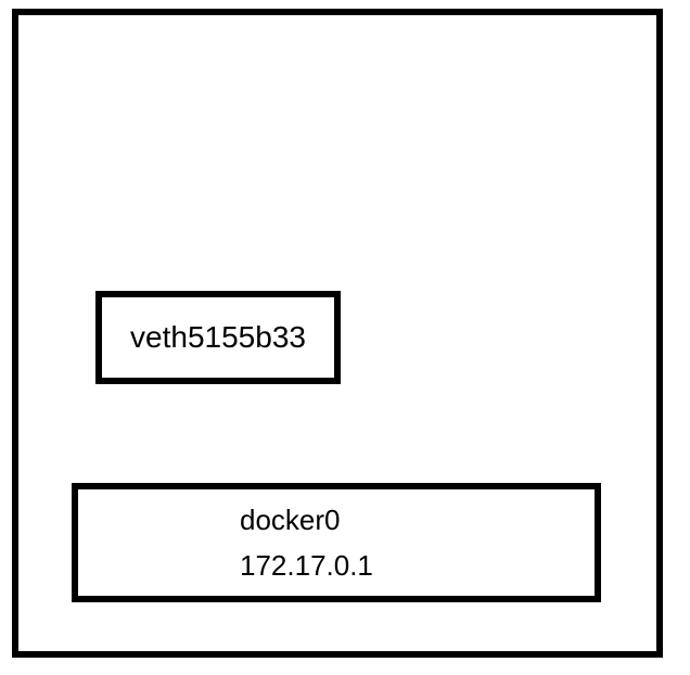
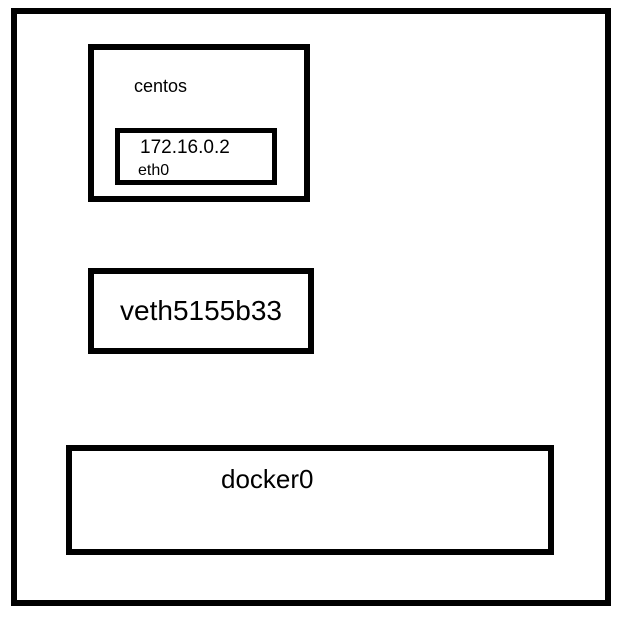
+ centos
+ 172.16.0.2
+ eth0
  veth5155b33
  docker0
- 172.17.0.1
